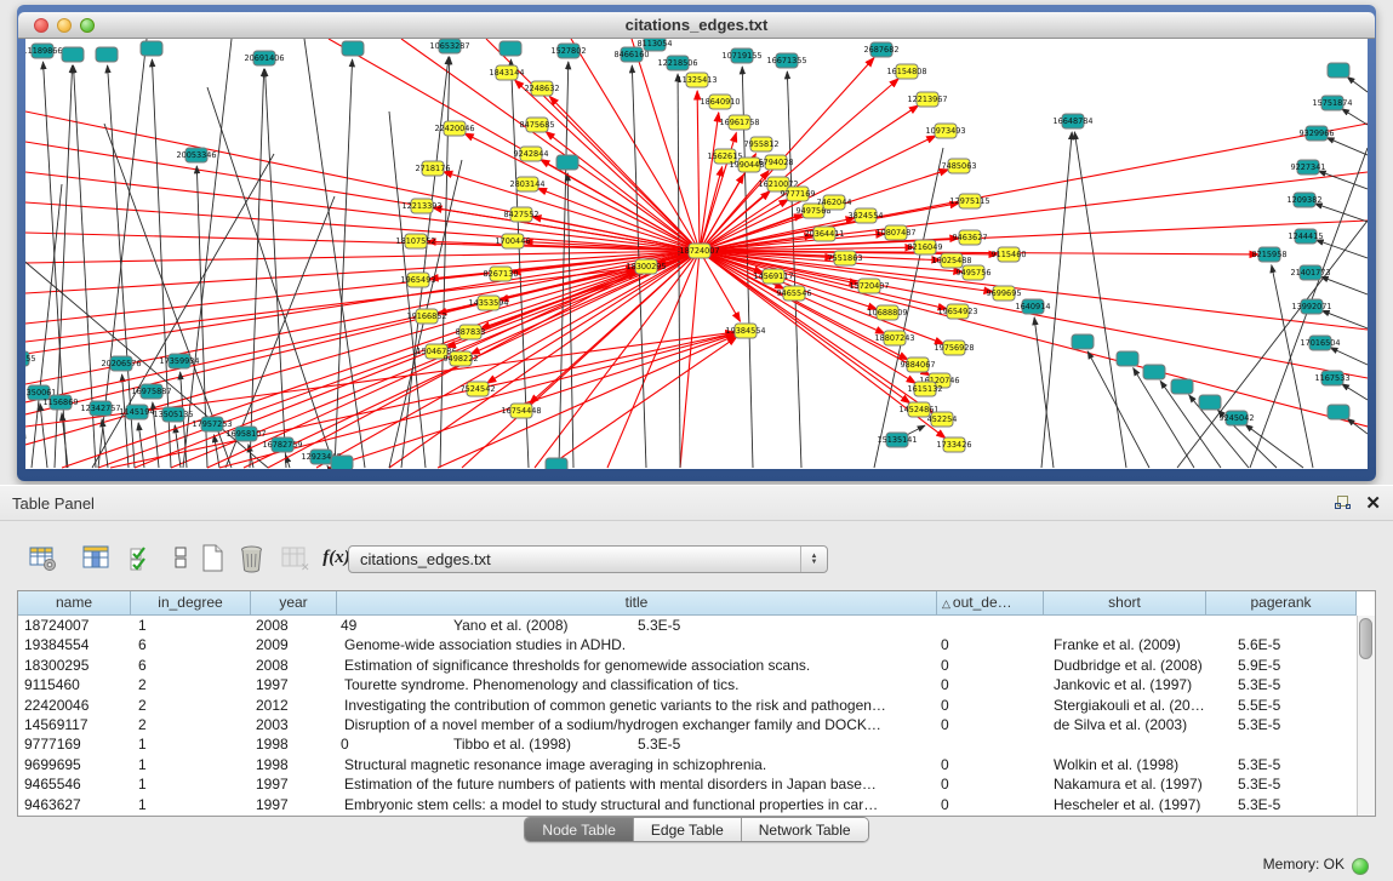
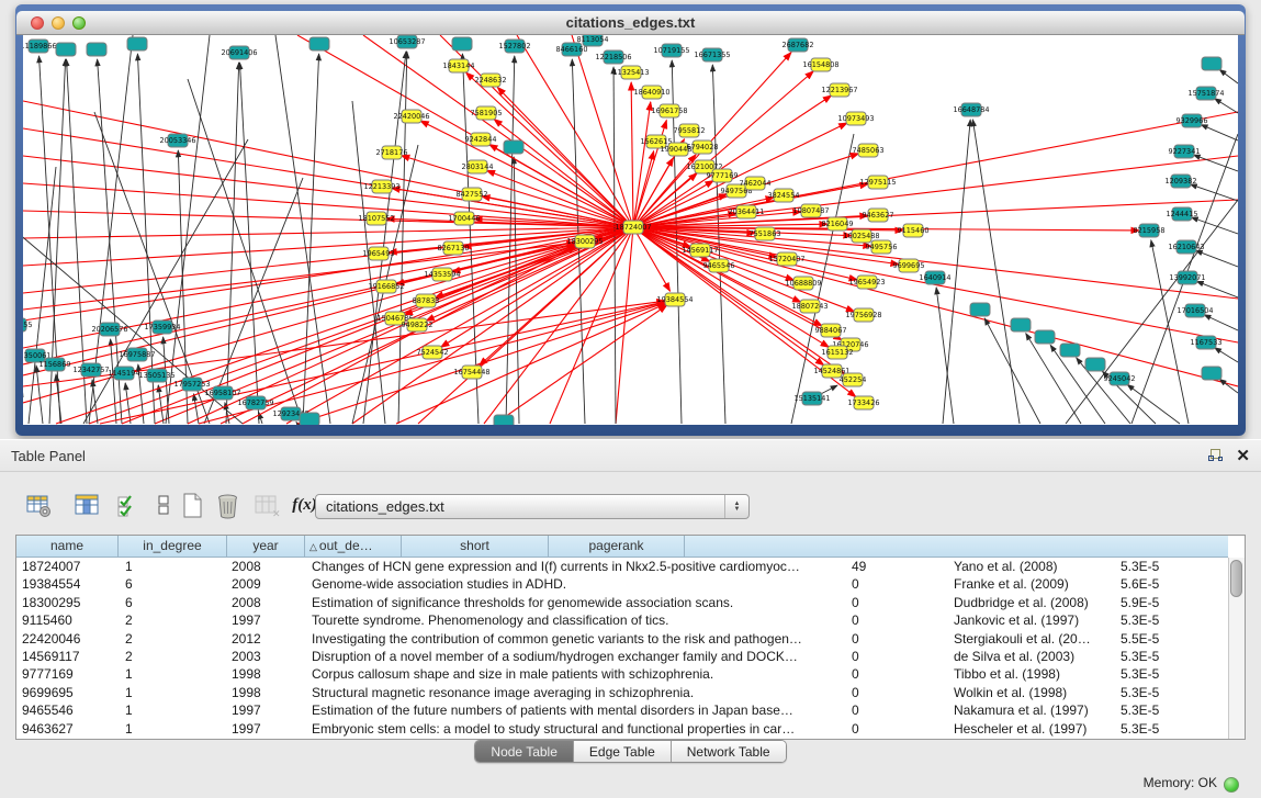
  citations_edges.txt
  18724007
  18300295
  19384554
  16210072
  9777169
  9497568
  7462044
  20364411
  7551863
  12213967
  10973493
  7485063
  12975115
  3824554
  10807487
  8216049
  10025488
  9463627
  9115460
  9495756
  15720407
  10688809
  19654923
  9699695
  18807243
  19756928
  9884067
  16120746
  1615132
  14524861
  452254
  1733426
  16154808
  11325413
  18640910
  16961758
  7955812
  1562615
  1990448
  6794028
- 8475685
+ 7581905
  1843144
  2248632
  22420046
  2718176
  12213393
  18107552
  1965493
  19166852
  1504678
  9498222
  887833
  9242844
  2803144
  8427552
  1700446
  8267130
  14353594
  7524542
  16754448
  14569117
  9465546
  11189866
  20691406
  10653287
  1527802
  8466160
  8113054
  12218506
  10719155
  16671355
  2687682
  20053346
  16648784
  1640914
  15135141
  350061
  1156869
  12342757
  1145194
  13505135
  20206576
  17359934
  16975887
  17957253
  16958107
  16782759
  129234
  9245042
  15751874
  9329966
  9227341
  1209382
  1244415
  8215958
- 21401773
+ 16210643
  13992071
  17016504
  1167533
  Table Panel
  ✕
  ✕
  f(x
  citations_edges.txt
  name
  in_degree
  year
- title
  △ out_de…
  short
  pagerank
  18724007
  1
  2008
+ Changes of HCN gene expression and I(f) currents in Nkx2.5-positive cardiomyoc…
  49
  Yano et al. (2008)
  5.3E-5
  19384554
  6
  2009
  Genome-wide association studies in ADHD.
  0
  Franke et al. (2009)
  5.6E-5
  18300295
  6
  2008
  Estimation of significance thresholds for genomewide association scans.
  0
  Dudbridge et al. (2008)
  5.9E-5
  9115460
  2
  1997
  Tourette syndrome. Phenomenology and classification of tics.
  0
  Jankovic et al. (1997)
  5.3E-5
  22420046
  2
  2012
  Investigating the contribution of common genetic variants to the risk and pathogen…
  0
  Stergiakouli et al. (2012
  5.5E-5
  14569117
  2
  2003
  Disruption of a novel member of a sodium/hydrogen exchanger family and DOCK…
  0
  de Silva et al. (2003)
  5.3E-5
  9777169
  1
  1998
+ Corpus callosum shape and size in male patients with schizophrenia.
  0
  Tibbo et al. (1998)
  5.3E-5
  9699695
  1
  1998
  Structural magnetic resonance image averaging in schizophrenia.
  0
  Wolkin et al. (1998)
  5.3E-5
  9465546
  1
  1997
  Estimation of the future numbers of patients with mental disorders in Japan base…
  0
  Nakamura et al. (1997)
  5.3E-5
  9463627
  1
  1997
  Embryonic stem cells: a model to study structural and functional properties in car…
  0
  Hescheler et al. (1997)
  5.3E-5
  Node Table
  Edge Table
  Network Table
  Memory: OK
